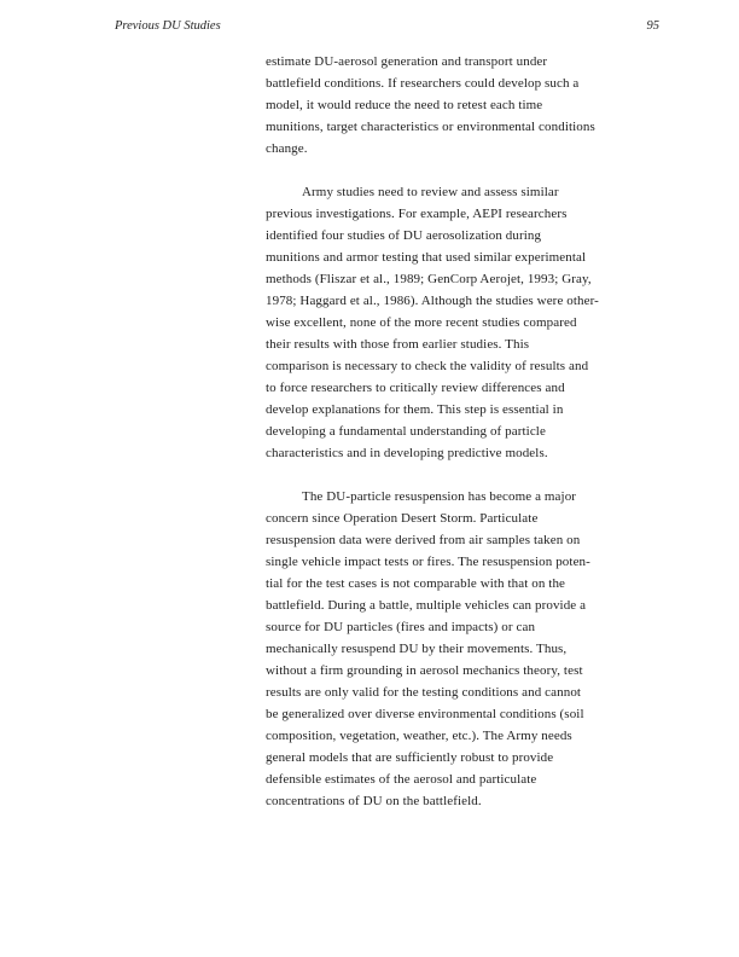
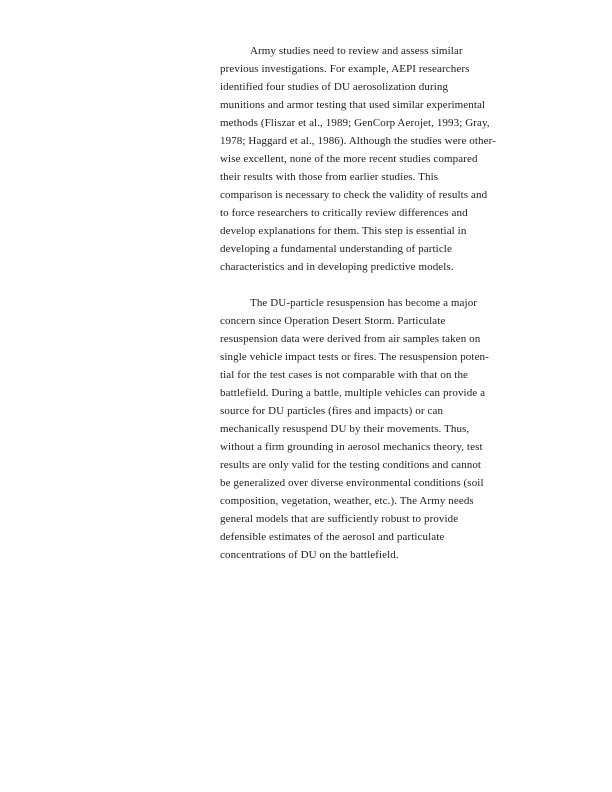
- Previous DU Studies
- 95
- estimate DU-aerosol generation and transport under
- battlefield conditions. If researchers could develop such a
- model, it would reduce the need to retest each time
- munitions, target characteristics or environmental conditions
- change.
  Army studies need to review and assess similar
  previous investigations. For example, AEPI researchers
  identified four studies of DU aerosolization during
  munitions and armor testing that used similar experimental
  methods (Fliszar et al., 1989; GenCorp Aerojet, 1993; Gray,
  1978; Haggard et al., 1986). Although the studies were other-
  wise excellent, none of the more recent studies compared
  their results with those from earlier studies. This
  comparison is necessary to check the validity of results and
  to force researchers to critically review differences and
  develop explanations for them. This step is essential in
  developing a fundamental understanding of particle
  characteristics and in developing predictive models.
  The DU-particle resuspension has become a major
  concern since Operation Desert Storm. Particulate
  resuspension data were derived from air samples taken on
  single vehicle impact tests or fires. The resuspension poten-
  tial for the test cases is not comparable with that on the
  battlefield. During a battle, multiple vehicles can provide a
  source for DU particles (fires and impacts) or can
  mechanically resuspend DU by their movements. Thus,
  without a firm grounding in aerosol mechanics theory, test
  results are only valid for the testing conditions and cannot
  be generalized over diverse environmental conditions (soil
  composition, vegetation, weather, etc.). The Army needs
  general models that are sufficiently robust to provide
  defensible estimates of the aerosol and particulate
  concentrations of DU on the battlefield.
